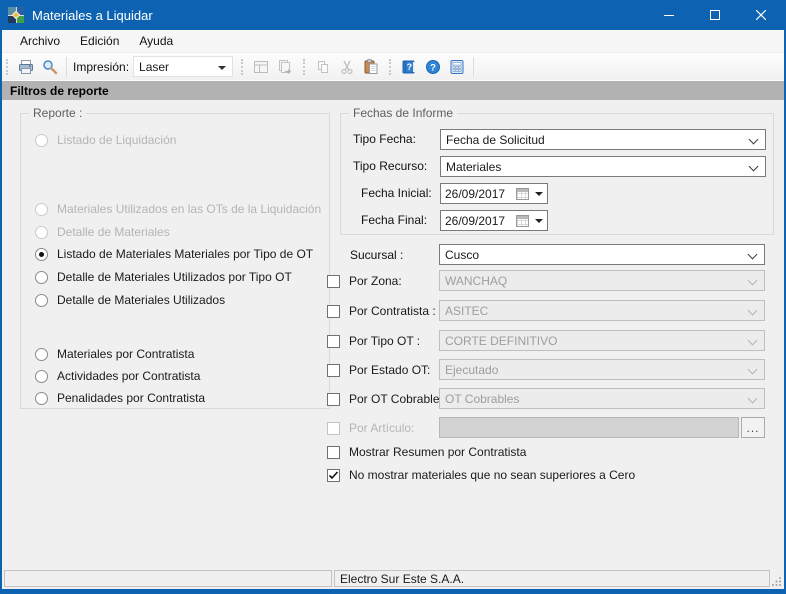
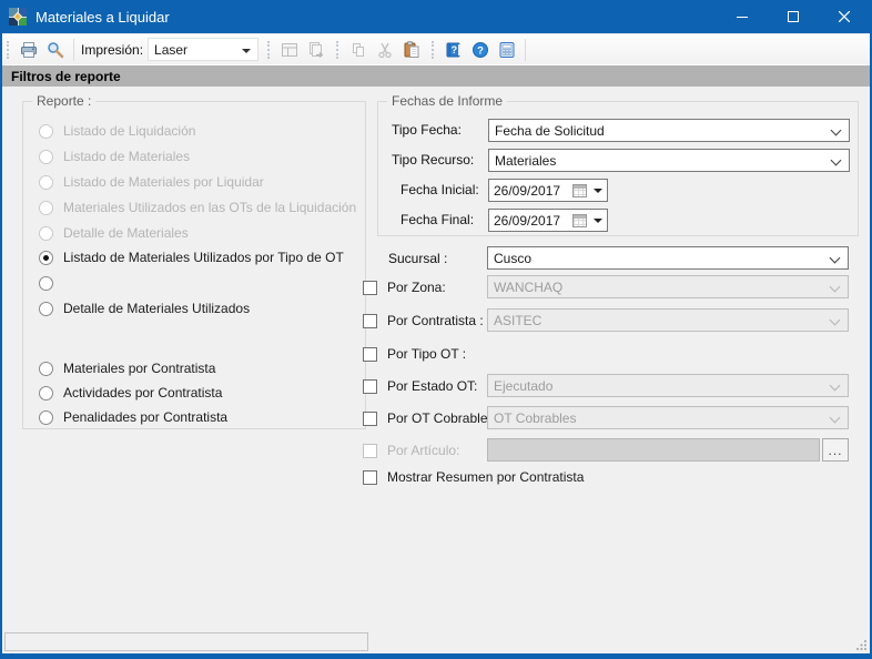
  Materiales a Liquidar
- Archivo
- Edición
- Ayuda
  Impresión:
  Laser
  ?
  ?
  Filtros de reporte
  Reporte :
  Listado de Liquidación
+ Listado de Materiales
+ Listado de Materiales por Liquidar
  Materiales Utilizados en las OTs de la Liquidación
  Detalle de Materiales
- Listado de Materiales Materiales por Tipo de OT
+ Listado de Materiales Utilizados por Tipo de OT
- Detalle de Materiales Utilizados por Tipo OT
  Detalle de Materiales Utilizados
  Materiales por Contratista
  Actividades por Contratista
  Penalidades por Contratista
  Fechas de Informe
  Tipo Fecha:
  Fecha de Solicitud
  Tipo Recurso:
  Materiales
  Fecha Inicial:
  26/09/2017
  Fecha Final:
  26/09/2017
  Sucursal :
  Cusco
  Por Zona:
  WANCHAQ
  Por Contratista :
  ASITEC
  Por Tipo OT :
- CORTE DEFINITIVO
  Por Estado OT:
  Ejecutado
  Por OT Cobrable
  OT Cobrables
  Por Artículo:
  ...
  Mostrar Resumen por Contratista
- No mostrar materiales que no sean superiores a Cero
- Electro Sur Este S.A.A.
